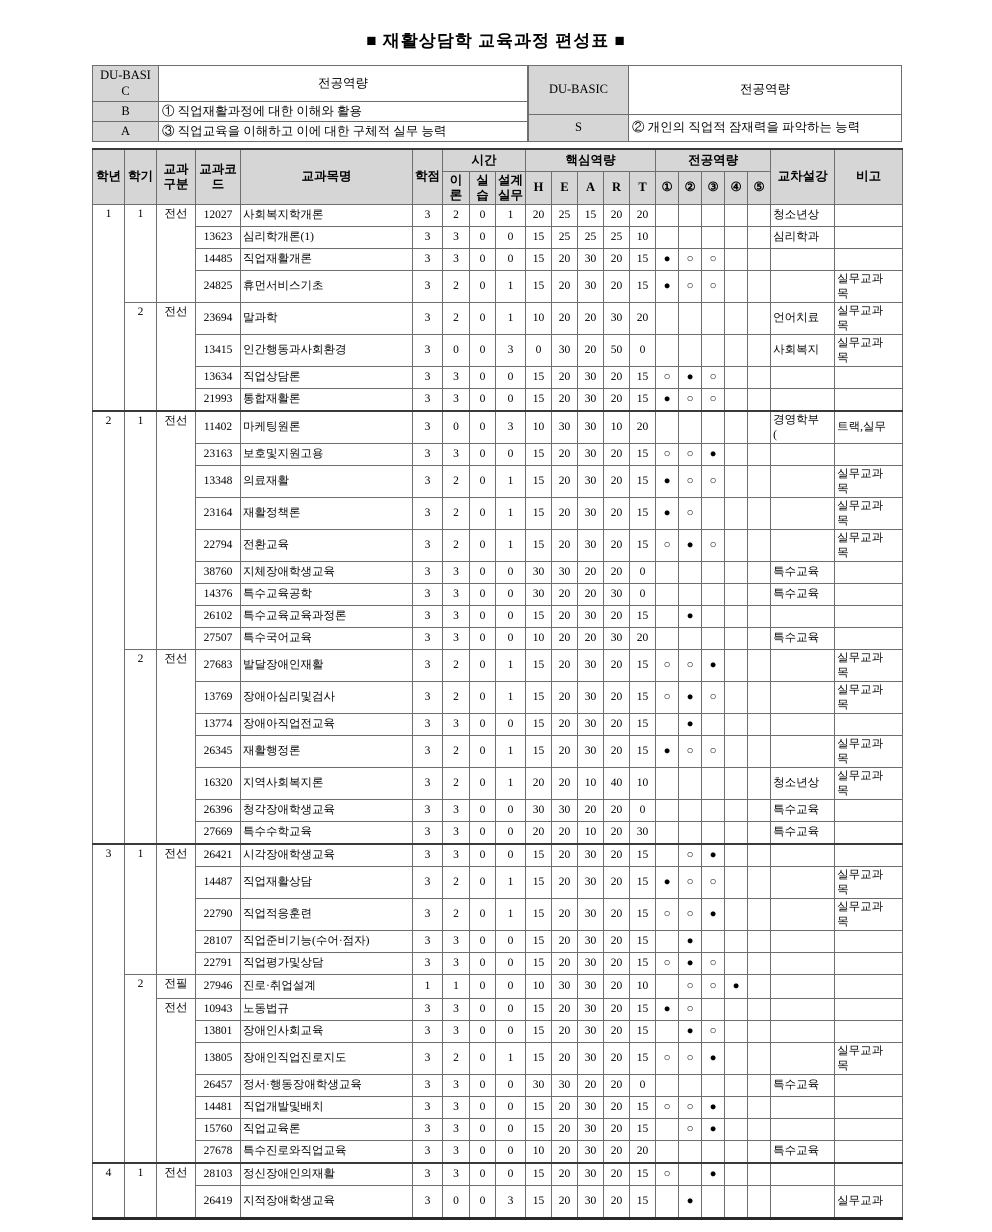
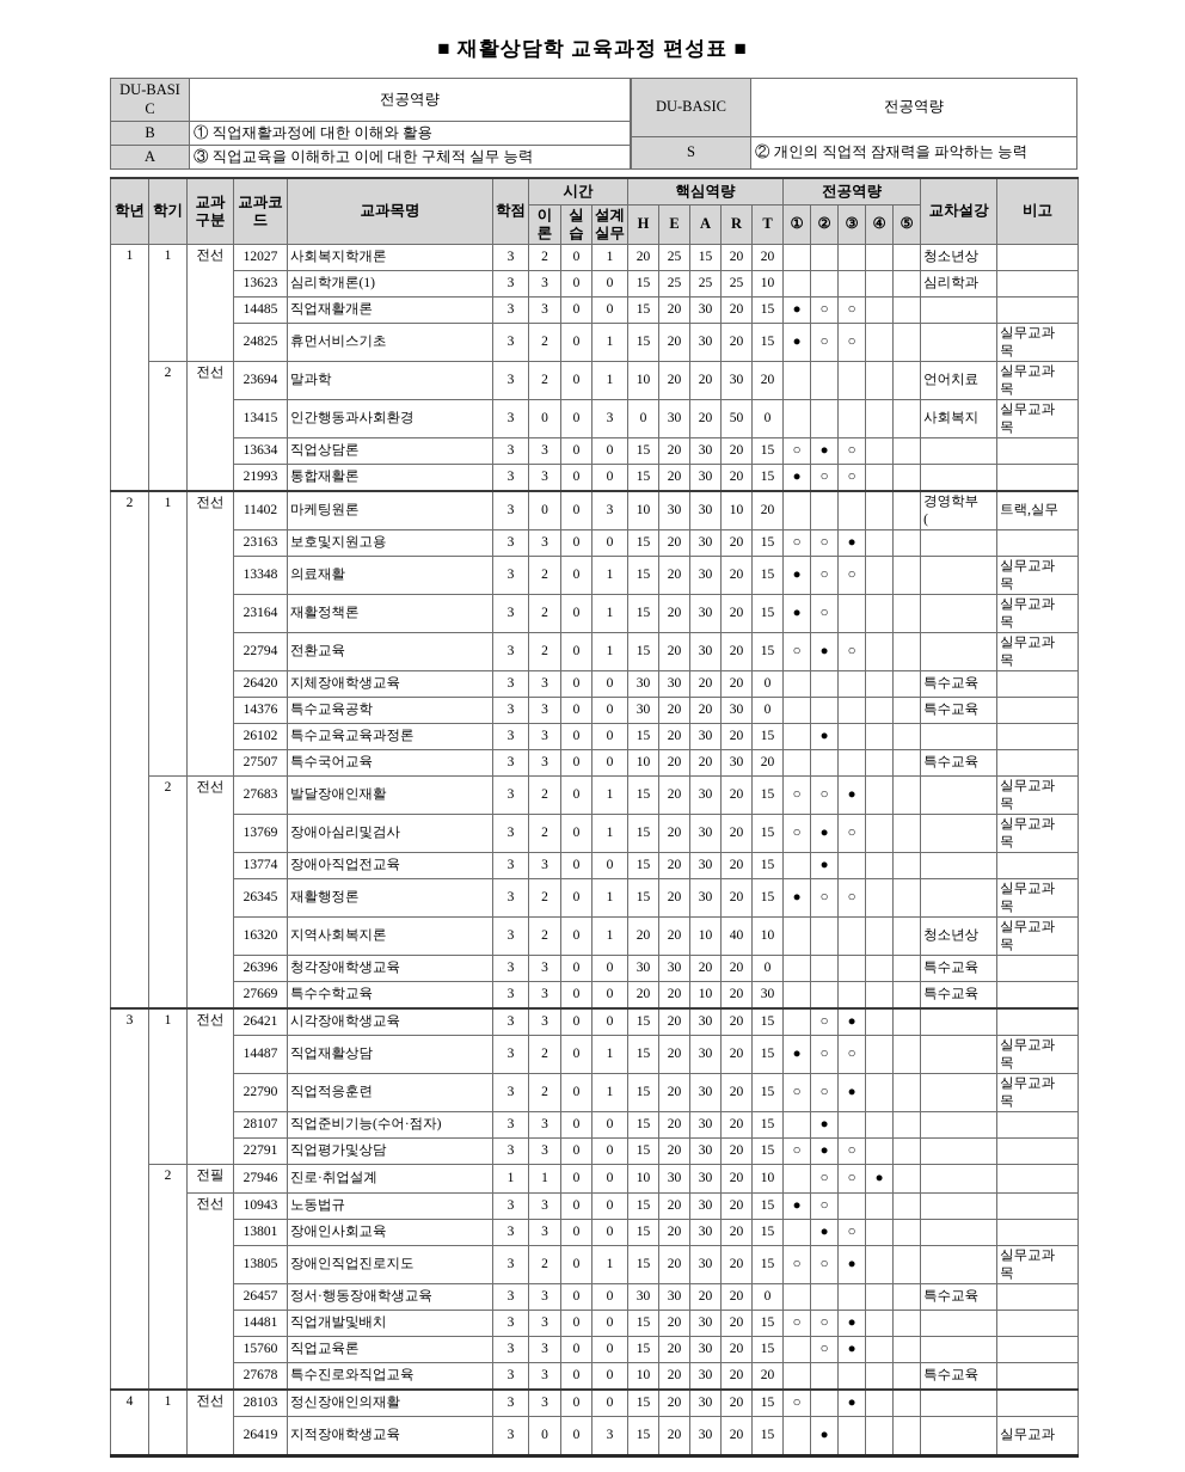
  ■ 재활상담학 교육과정 편성표 ■
  DU-BASIC	전공역량
  B	① 직업재활과정에 대한 이해와 활용
  A	③ 직업교육을 이해하고 이에 대한 구체적 실무 능력
  DU-BASIC	전공역량
  S	② 개인의 직업적 잠재력을 파악하는 능력
  학년	학기	교과구분	교과코드	교과목명	학점	시간	핵심역량	전공역량	교차설강	비고
  이론	실습	설계실무	H	E	A	R	T	①	②	③	④	⑤
  1	1	전선	12027	사회복지학개론	3	2	0	1	20	25	15	20	20						청소년상
  13623	심리학개론(1)	3	3	0	0	15	25	25	25	10						심리학과
  14485	직업재활개론	3	3	0	0	15	20	30	20	15	●	○	○
  24825	휴먼서비스기초	3	2	0	1	15	20	30	20	15	●	○	○				실무교과목
  2	전선	23694	말과학	3	2	0	1	10	20	20	30	20						언어치료	실무교과목
  13415	인간행동과사회환경	3	0	0	3	0	30	20	50	0						사회복지	실무교과목
  13634	직업상담론	3	3	0	0	15	20	30	20	15	○	●	○
  21993	통합재활론	3	3	0	0	15	20	30	20	15	●	○	○
  2	1	전선	11402	마케팅원론	3	0	0	3	10	30	30	10	20						경영학부(	트랙,실무
  23163	보호및지원고용	3	3	0	0	15	20	30	20	15	○	○	●
  13348	의료재활	3	2	0	1	15	20	30	20	15	●	○	○				실무교과목
  23164	재활정책론	3	2	0	1	15	20	30	20	15	●	○					실무교과목
  22794	전환교육	3	2	0	1	15	20	30	20	15	○	●	○				실무교과목
- 38760	지체장애학생교육	3	3	0	0	30	30	20	20	0						특수교육
+ 26420	지체장애학생교육	3	3	0	0	30	30	20	20	0						특수교육
  14376	특수교육공학	3	3	0	0	30	20	20	30	0						특수교육
  26102	특수교육교육과정론	3	3	0	0	15	20	30	20	15		●
  27507	특수국어교육	3	3	0	0	10	20	20	30	20						특수교육
  2	전선	27683	발달장애인재활	3	2	0	1	15	20	30	20	15	○	○	●				실무교과목
  13769	장애아심리및검사	3	2	0	1	15	20	30	20	15	○	●	○				실무교과목
  13774	장애아직업전교육	3	3	0	0	15	20	30	20	15		●
  26345	재활행정론	3	2	0	1	15	20	30	20	15	●	○	○				실무교과목
  16320	지역사회복지론	3	2	0	1	20	20	10	40	10						청소년상	실무교과목
  26396	청각장애학생교육	3	3	0	0	30	30	20	20	0						특수교육
  27669	특수수학교육	3	3	0	0	20	20	10	20	30						특수교육
  3	1	전선	26421	시각장애학생교육	3	3	0	0	15	20	30	20	15		○	●
  14487	직업재활상담	3	2	0	1	15	20	30	20	15	●	○	○				실무교과목
  22790	직업적응훈련	3	2	0	1	15	20	30	20	15	○	○	●				실무교과목
  28107	직업준비기능(수어·점자)	3	3	0	0	15	20	30	20	15		●
  22791	직업평가및상담	3	3	0	0	15	20	30	20	15	○	●	○
  2	전필	27946	진로·취업설계	1	1	0	0	10	30	30	20	10		○	○	●
  전선	10943	노동법규	3	3	0	0	15	20	30	20	15	●	○
  13801	장애인사회교육	3	3	0	0	15	20	30	20	15		●	○
  13805	장애인직업진로지도	3	2	0	1	15	20	30	20	15	○	○	●				실무교과목
  26457	정서·행동장애학생교육	3	3	0	0	30	30	20	20	0						특수교육
  14481	직업개발및배치	3	3	0	0	15	20	30	20	15	○	○	●
  15760	직업교육론	3	3	0	0	15	20	30	20	15		○	●
  27678	특수진로와직업교육	3	3	0	0	10	20	30	20	20						특수교육
  4	1	전선	28103	정신장애인의재활	3	3	0	0	15	20	30	20	15	○		●
  26419	지적장애학생교육	3	0	0	3	15	20	30	20	15		●					실무교과
